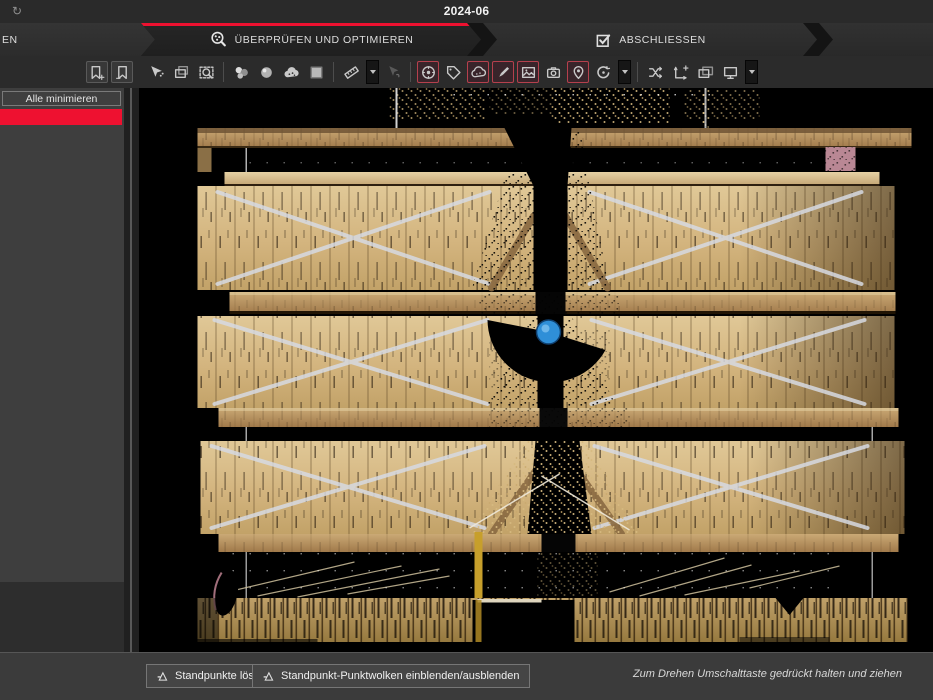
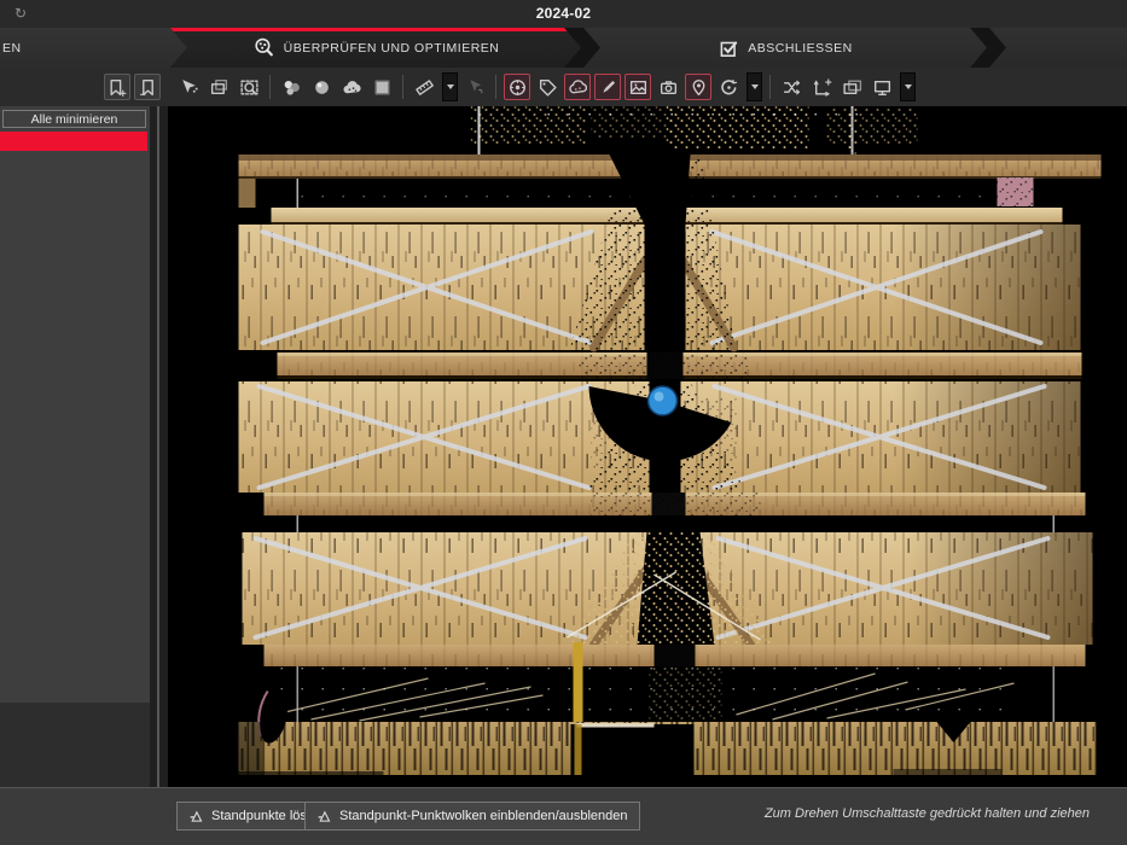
  ↻
- 2024-06
+ 2024-02
  EN
  ÜBERPRÜFEN UND OPTIMIEREN
  ABSCHLIESSEN
  Alle minimieren
  Standpunkte lö
  Standpunkt-Punktwolken einblenden/ausblenden
  Zum Drehen Umschalttaste gedrückt halten und ziehen
